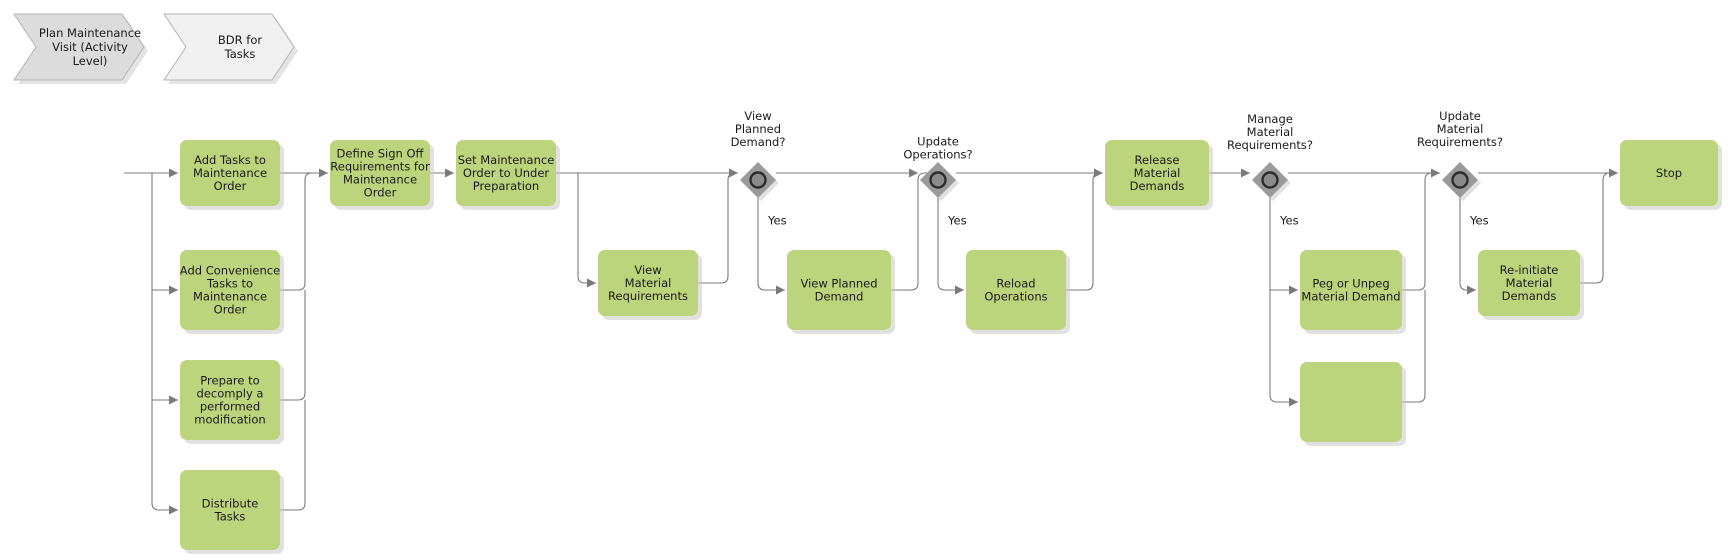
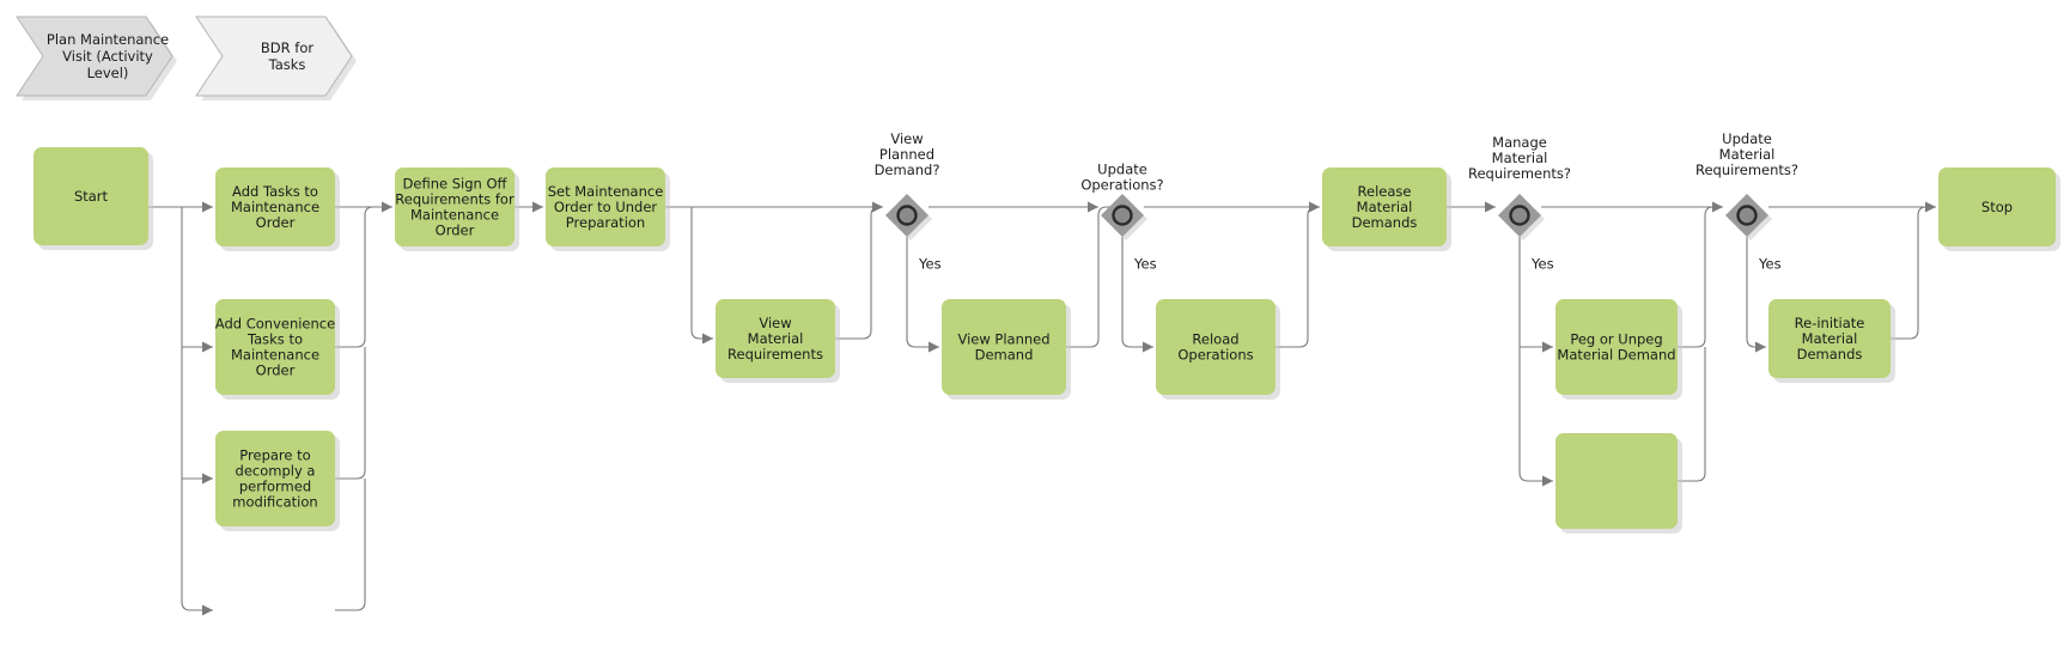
  Plan Maintenance Visit (Activity Level)
  BDR for Tasks
+ Start
  Add Tasks to Maintenance Order
  Add Convenience Tasks to Maintenance Order
  Prepare to decomply a performed modification
- Distribute Tasks
  Define Sign Off Requirements for Maintenance Order
  Set Maintenance Order to Under Preparation
  View Material Requirements
  View Planned Demand
  Reload Operations
  Release Material Demands
  Peg or Unpeg Material Demand
  Re-initiate Material Demands
  Stop
  View Planned Demand?
  Update Operations?
  Manage Material Requirements?
  Update Material Requirements?
  Yes
  Yes
  Yes
  Yes
